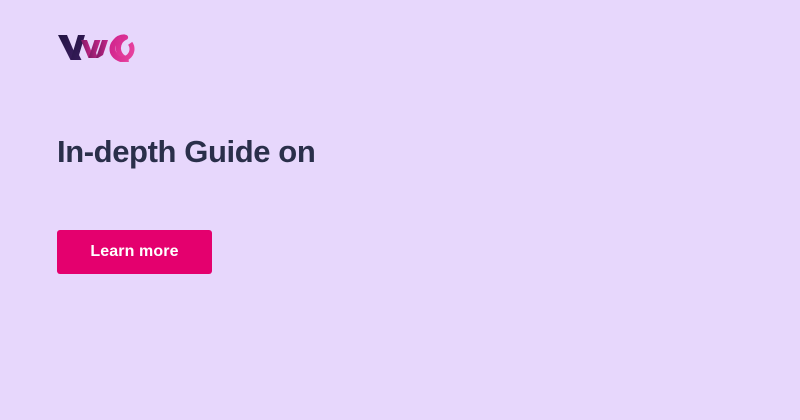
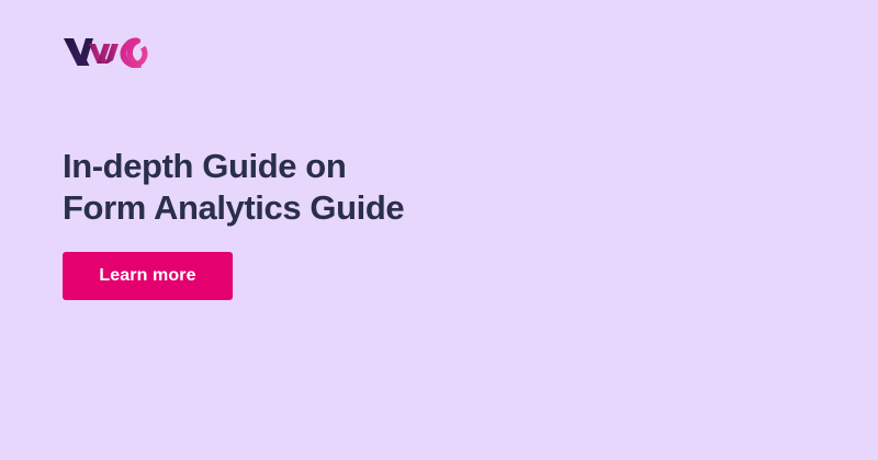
  In-depth Guide on
+ Form Analytics Guide
  Learn more
